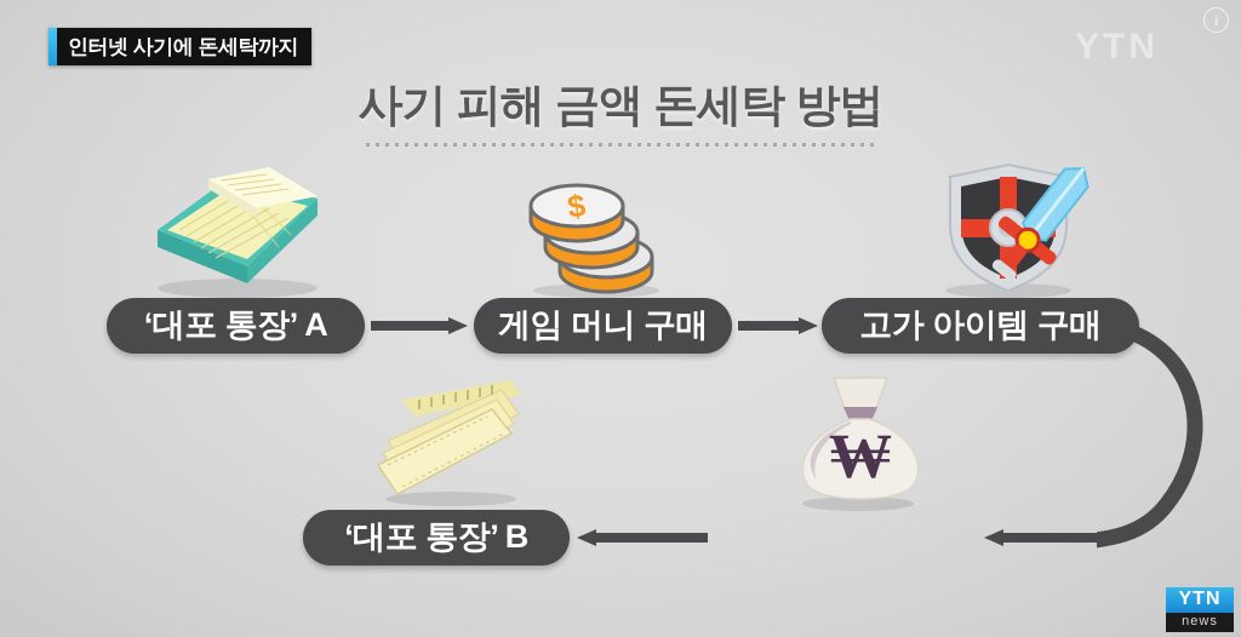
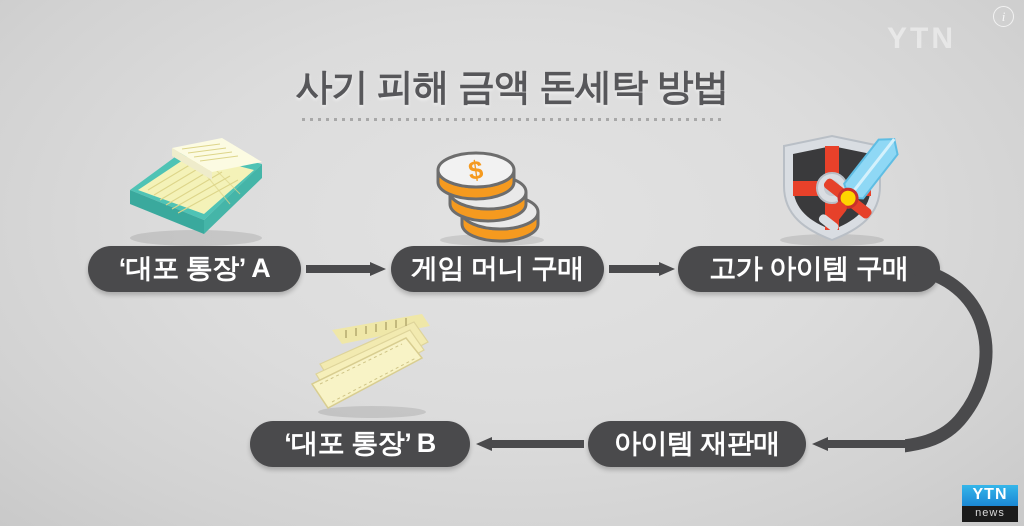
  i
- 인터넷 사기에 돈세탁까지
  사기 피해 금액 돈세탁 방법
- ₩
  ‘대포 통장’ A
  게임 머니 구매
  고가 아이템 구매
+ 아이템 재판매
  ‘대포 통장’ B
  YTN
  news
